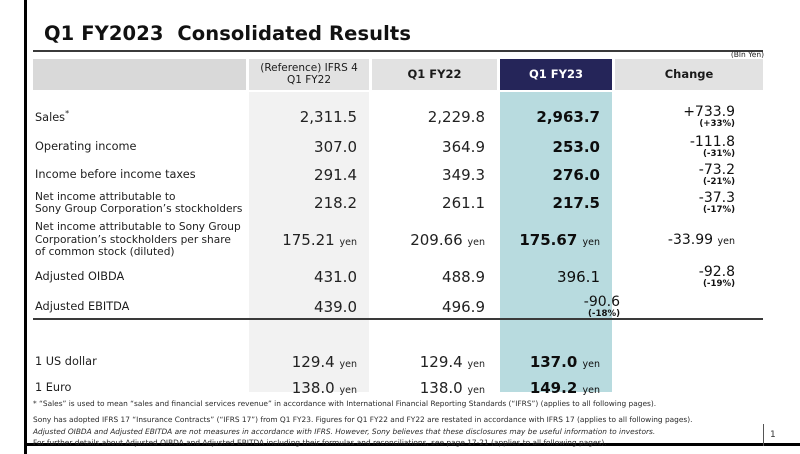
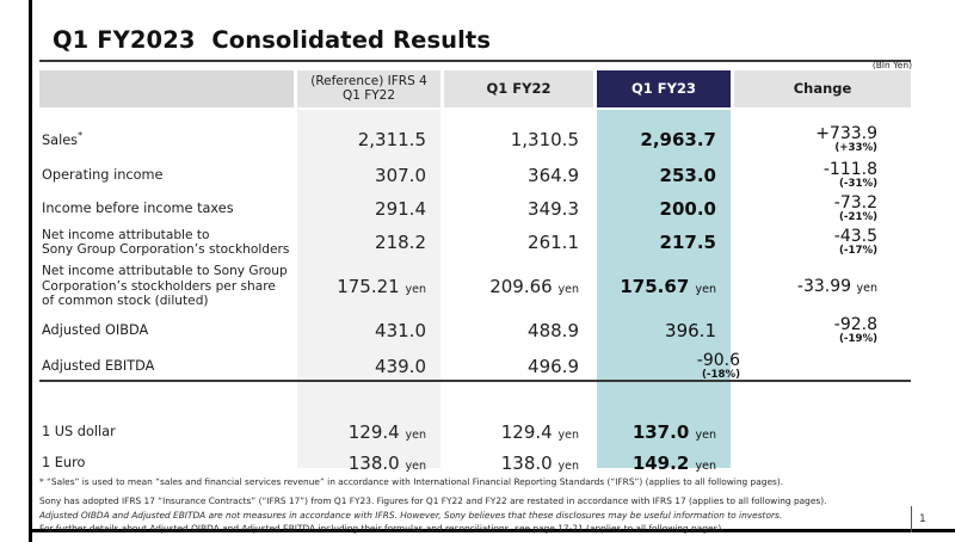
  Q1 FY2023 Consolidated Results
  (Bln Yen)
  (Reference) IFRS 4
  Q1 FY22
  Q1 FY22
  Q1 FY23
  Change
  Sales*
  2,311.5
- 2,229.8
+ 1,310.5
  2,963.7
  +733.9
  (+33%)
  Operating income
  307.0
  364.9
  253.0
  -111.8
  (-31%)
  Income before income taxes
  291.4
  349.3
- 276.0
+ 200.0
  -73.2
  (-21%)
  Net income attributable to
  Sony Group Corporation’s stockholders
  218.2
  261.1
  217.5
- -37.3
+ -43.5
  (-17%)
  Net income attributable to Sony Group
  Corporation’s stockholders per share
  of common stock (diluted)
  175.21 yen
  209.66 yen
  175.67 yen
  -33.99 yen
  Adjusted OIBDA
  431.0
  488.9
  396.1
  -92.8
  (-19%)
  Adjusted EBITDA
  439.0
  496.9
  -90.6
  (-18%)
  1 US dollar
  129.4 yen
  129.4 yen
  137.0 yen
  1 Euro
  138.0 yen
  138.0 yen
  149.2 yen
  * “Sales” is used to mean “sales and financial services revenue” in accordance with International Financial Reporting Standards (“IFRS”) (applies to all following pages).
  Sony has adopted IFRS 17 “Insurance Contracts” (“IFRS 17”) from Q1 FY23. Figures for Q1 FY22 and FY22 are restated in accordance with IFRS 17 (applies to all following pages).
  Adjusted OIBDA and Adjusted EBITDA are not measures in accordance with IFRS. However, Sony believes that these disclosures may be useful information to investors.
  For further details about Adjusted OIBDA and Adjusted EBITDA including their formulas and reconciliations, see page 17-21 (applies to all following pages).
  1
